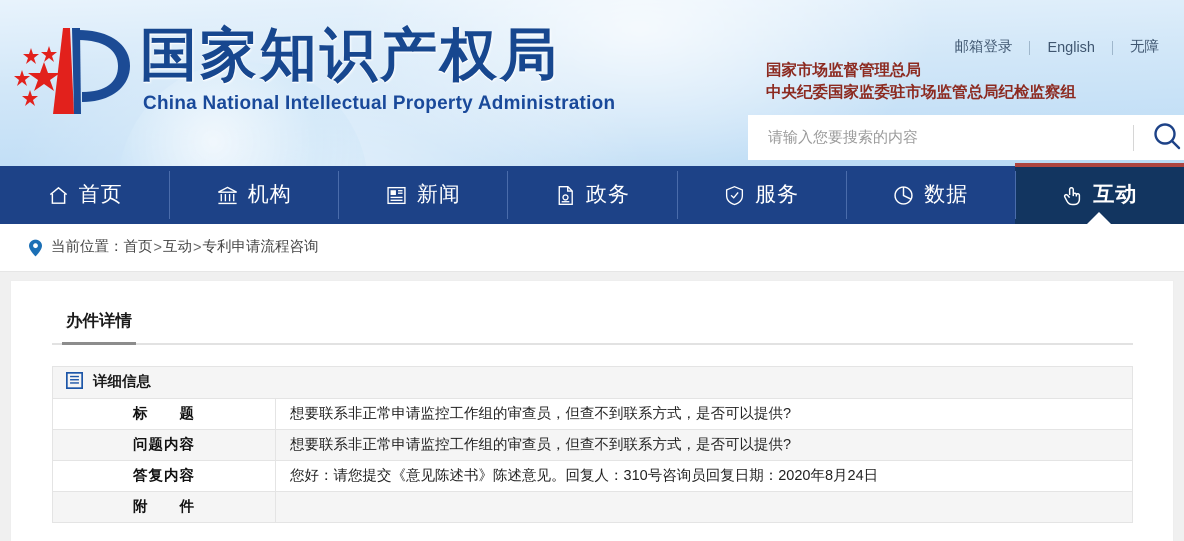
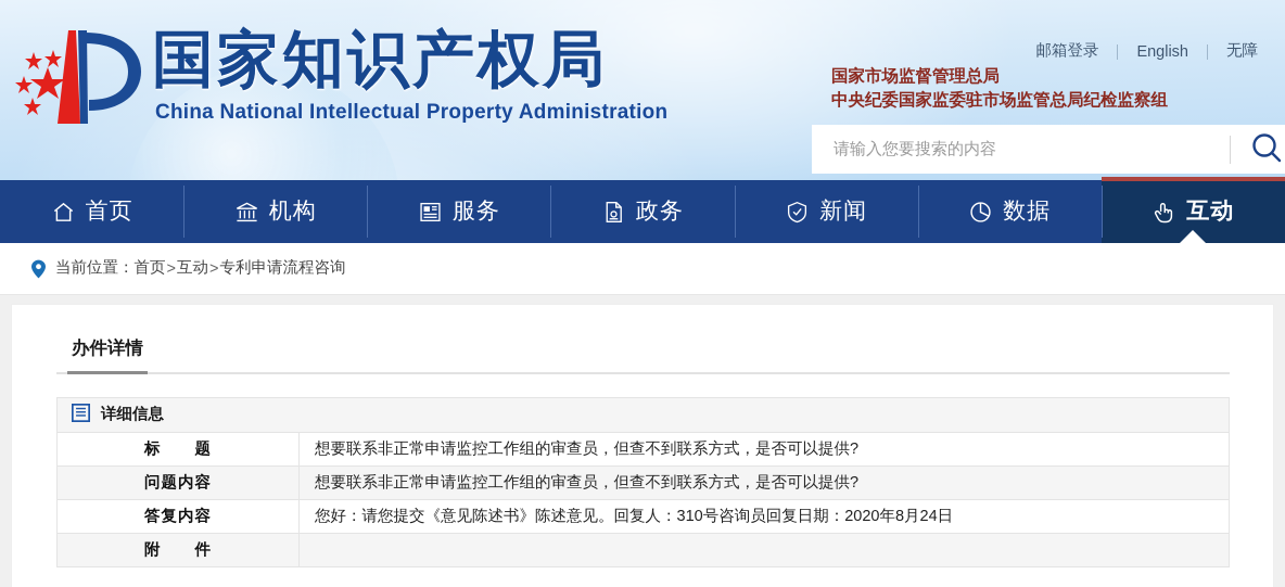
  国家知识产权局
  China National Intellectual Property Administration
  邮箱登录
  English
  无障
  国家市场监督管理总局
  中央纪委国家监委驻市场监管总局纪检监察组
  请输入您要搜索的内容
  首页
  机构
- 新闻
+ 服务
  政务
- 服务
+ 新闻
  数据
  互动
  当前位置：
  首页
  >
  互动
  >
  专利申请流程咨询
  办件详情
  详细信息
  标 题	想要联系非正常申请监控工作组的审查员，但查不到联系方式，是否可以提供?
  问题内容	想要联系非正常申请监控工作组的审查员，但查不到联系方式，是否可以提供?
  答复内容	您好：请您提交《意见陈述书》陈述意见。回复人：310号咨询员回复日期：2020年8月24日
  附 件
